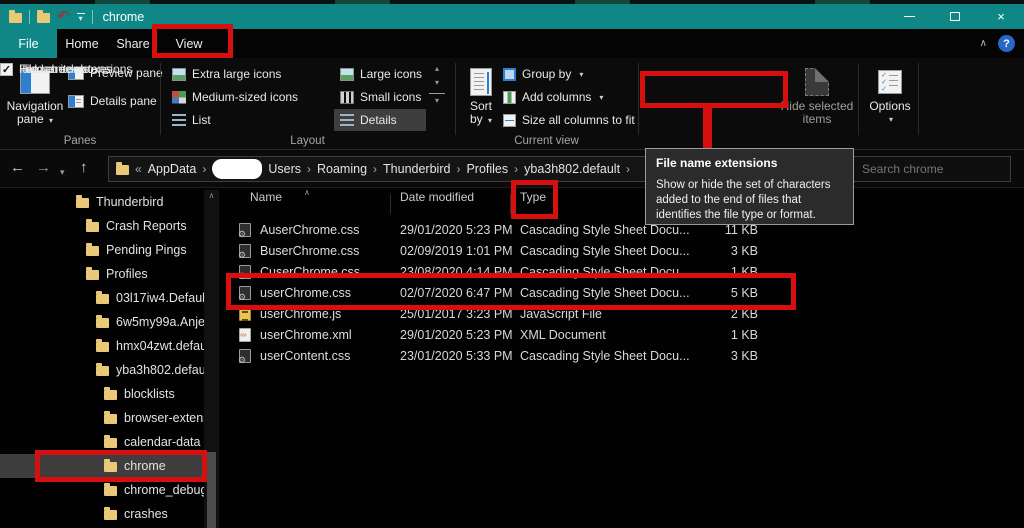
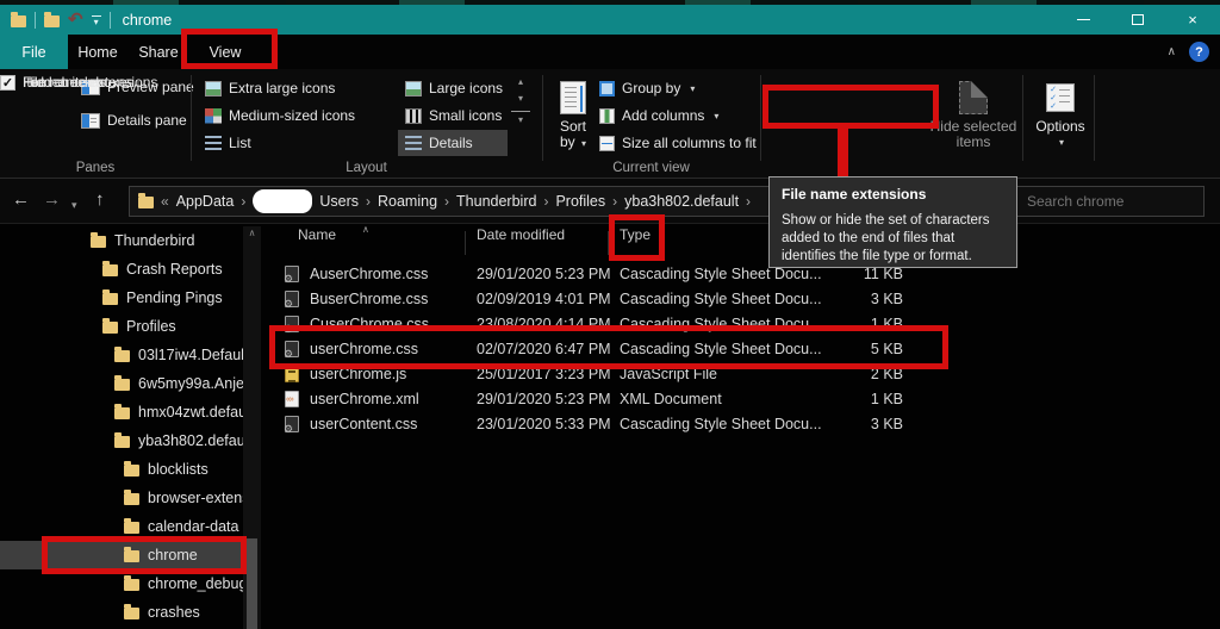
  ↶
  ▾
  chrome
  ×
  File
  Home
  Share
  View
  ∧
  ?
- Navigation
- pane ▾
  Preview pan
  Details pane
  Panes
  Extra large icons
  Large icons
  Medium-sized icons
  Small icons
  List
  Details
  ▴
  ▾
  ▾
  Layout
  Sort
  by ▾
  Group by
  ▾
  Add columns
  ▾
  Size all columns to fit
  Current view
  Item check boxes
  File name extensions
  ✓
  Hidden items
  Hide selected items
  Options
  ▾
  ←
  →
  ▾
  ↑
  «
  AppData
  ›
  Users
  ›
  Roaming
  ›
  Thunderbird
  ›
  Profiles
  ›
  yba3h802.default
  ›
  Search chrome
  Thunderbird
  Crash Reports
  Pending Pings
  Profiles
  03l17iw4.Defau
  6w5my99a.Anje
  hmx04zwt.defa
  yba3h802.defau
  blocklists
  browser-exten
  calendar-data
  chrome
  chrome_debu
  crashes
  ∧
  ∧
  Name
  Date modified
  Type
  AuserChrome.css
  29/01/2020 5:23 PM
  Cascading Style Sheet Docu...
  11 KB
  BuserChrome.css
- 02/09/2019 1:01 PM
+ 02/09/2019 4:01 PM
  Cascading Style Sheet Docu...
  3 KB
  CuserChrome.css
  23/08/2020 4:14 PM
  Cascading Style Sheet Docu...
  1 KB
  userChrome.css
  02/07/2020 6:47 PM
  Cascading Style Sheet Docu...
  5 KB
  userChrome.js
  25/01/2017 3:23 PM
  JavaScript File
  2 KB
  userChrome.xml
  29/01/2020 5:23 PM
  XML Document
  1 KB
  userContent.css
  23/01/2020 5:33 PM
  Cascading Style Sheet Docu...
  3 KB
  File name extensions
  Show or hide the set of characters added to the end of files that identifies the file type or format.
